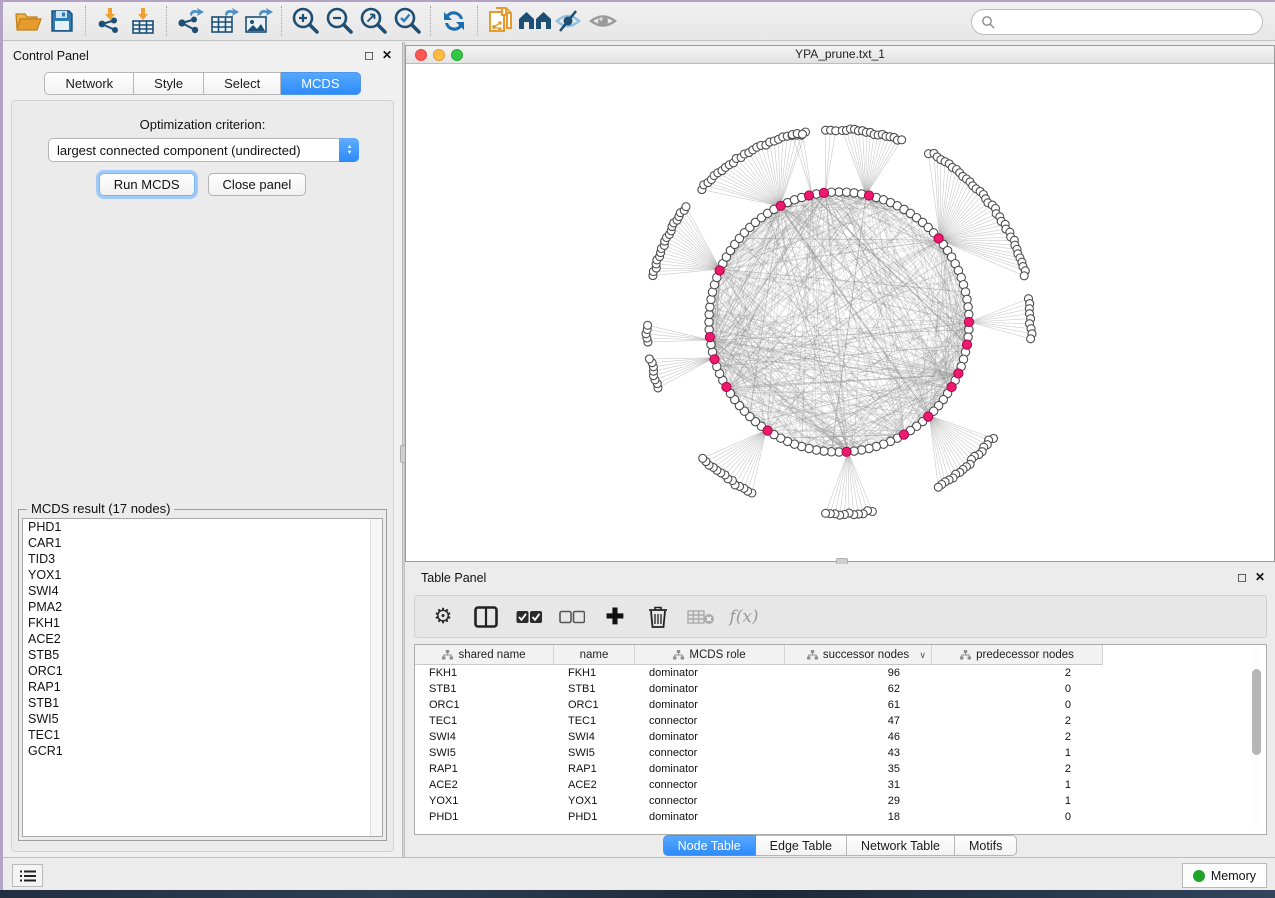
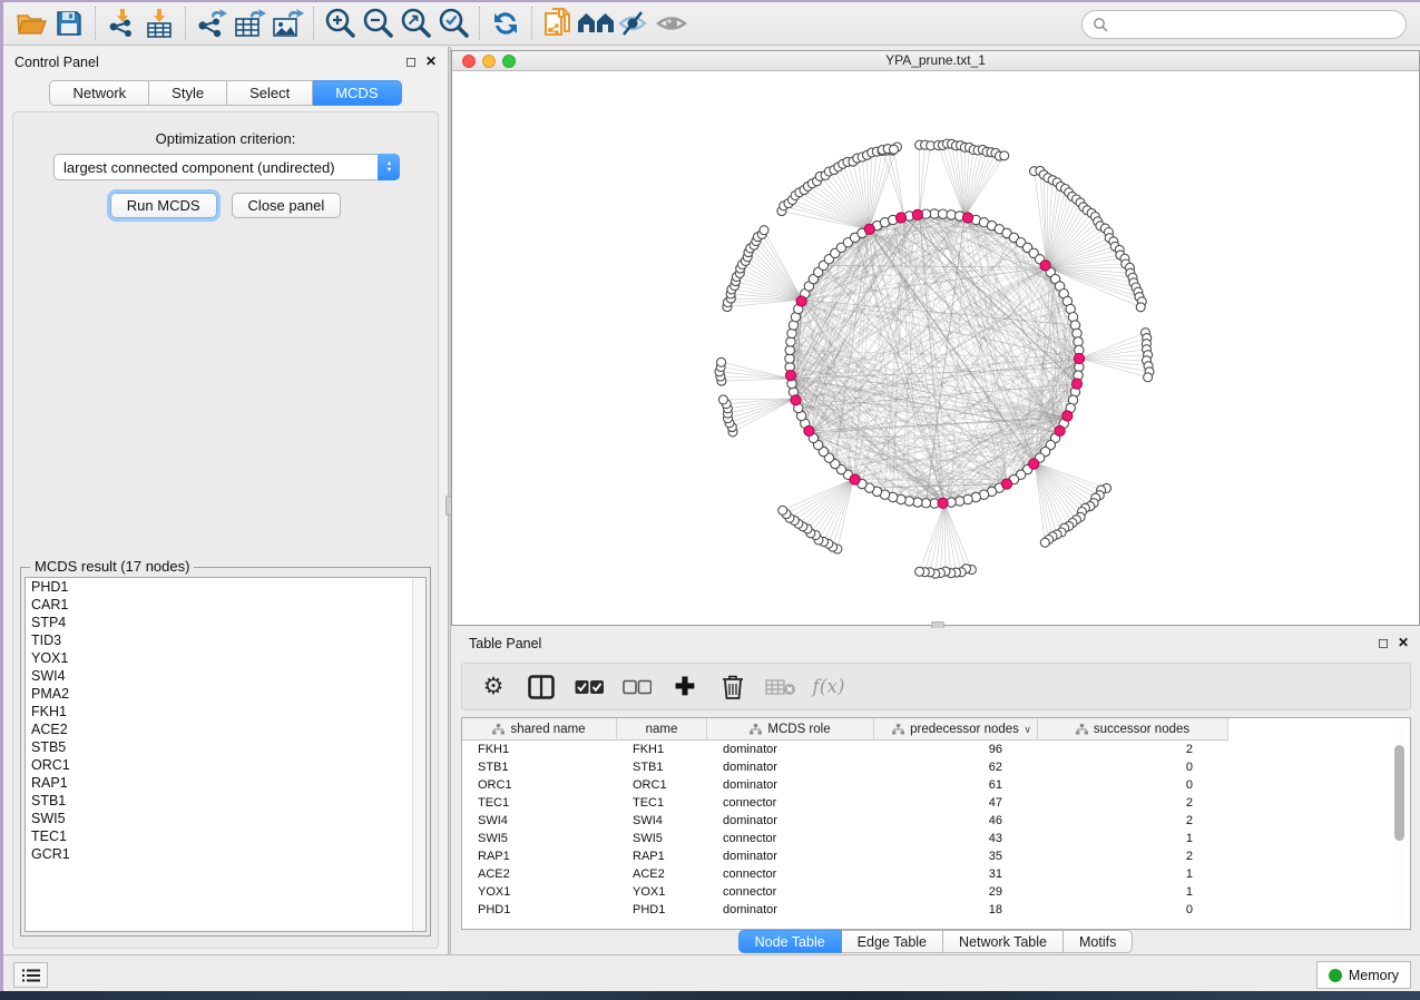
  Control Panel
  ◻
  ✕
  Network
  Style
  Select
  MCDS
  Optimization criterion:
  largest connected component (undirected)
  Run MCDS
  Close panel
  MCDS result (17 nodes)
  PHD1
  CAR1
+ STP4
  TID3
  YOX1
  SWI4
  PMA2
  FKH1
  ACE2
  STB5
  ORC1
  RAP1
  STB1
  SWI5
  TEC1
  GCR1
  YPA_prune.txt_1
  Table Panel
  ◻
  ✕
  ⚙
  ✚
  f(x)
  shared name
  name
  MCDS role
- successor nodes
+ predecessor nodes
  ∨
- predecessor nodes
+ successor nodes
  FKH1
  FKH1
  dominator
  96
  2
  STB1
  STB1
  dominator
  62
  0
  ORC1
  ORC1
  dominator
  61
  0
  TEC1
  TEC1
  connector
  47
  2
  SWI4
  SWI4
  dominator
  46
  2
  SWI5
  SWI5
  connector
  43
  1
  RAP1
  RAP1
  dominator
  35
  2
  ACE2
  ACE2
  connector
  31
  1
  YOX1
  YOX1
  connector
  29
  1
  PHD1
  PHD1
  dominator
  18
  0
  Node Table
  Edge Table
  Network Table
  Motifs
  Memory
